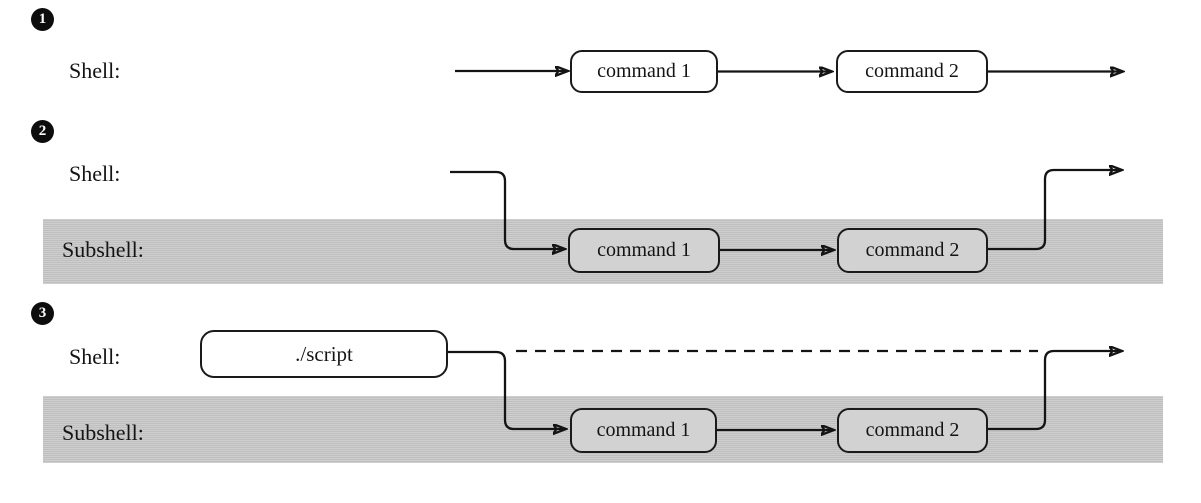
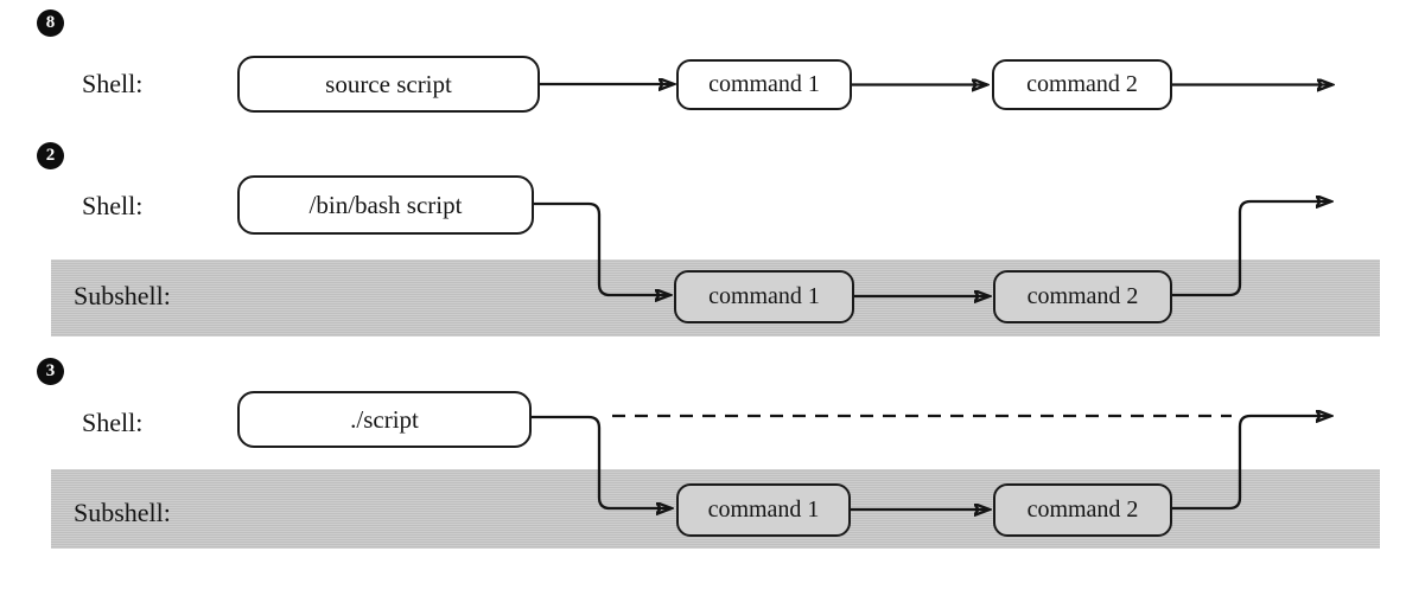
- 1
+ 8
  Shell:
+ source script
  command 1
  command 2
  2
  Shell:
+ /bin/bash script
  Subshell:
  command 1
  command 2
  3
  Shell:
  ./script
  Subshell:
  command 1
  command 2
